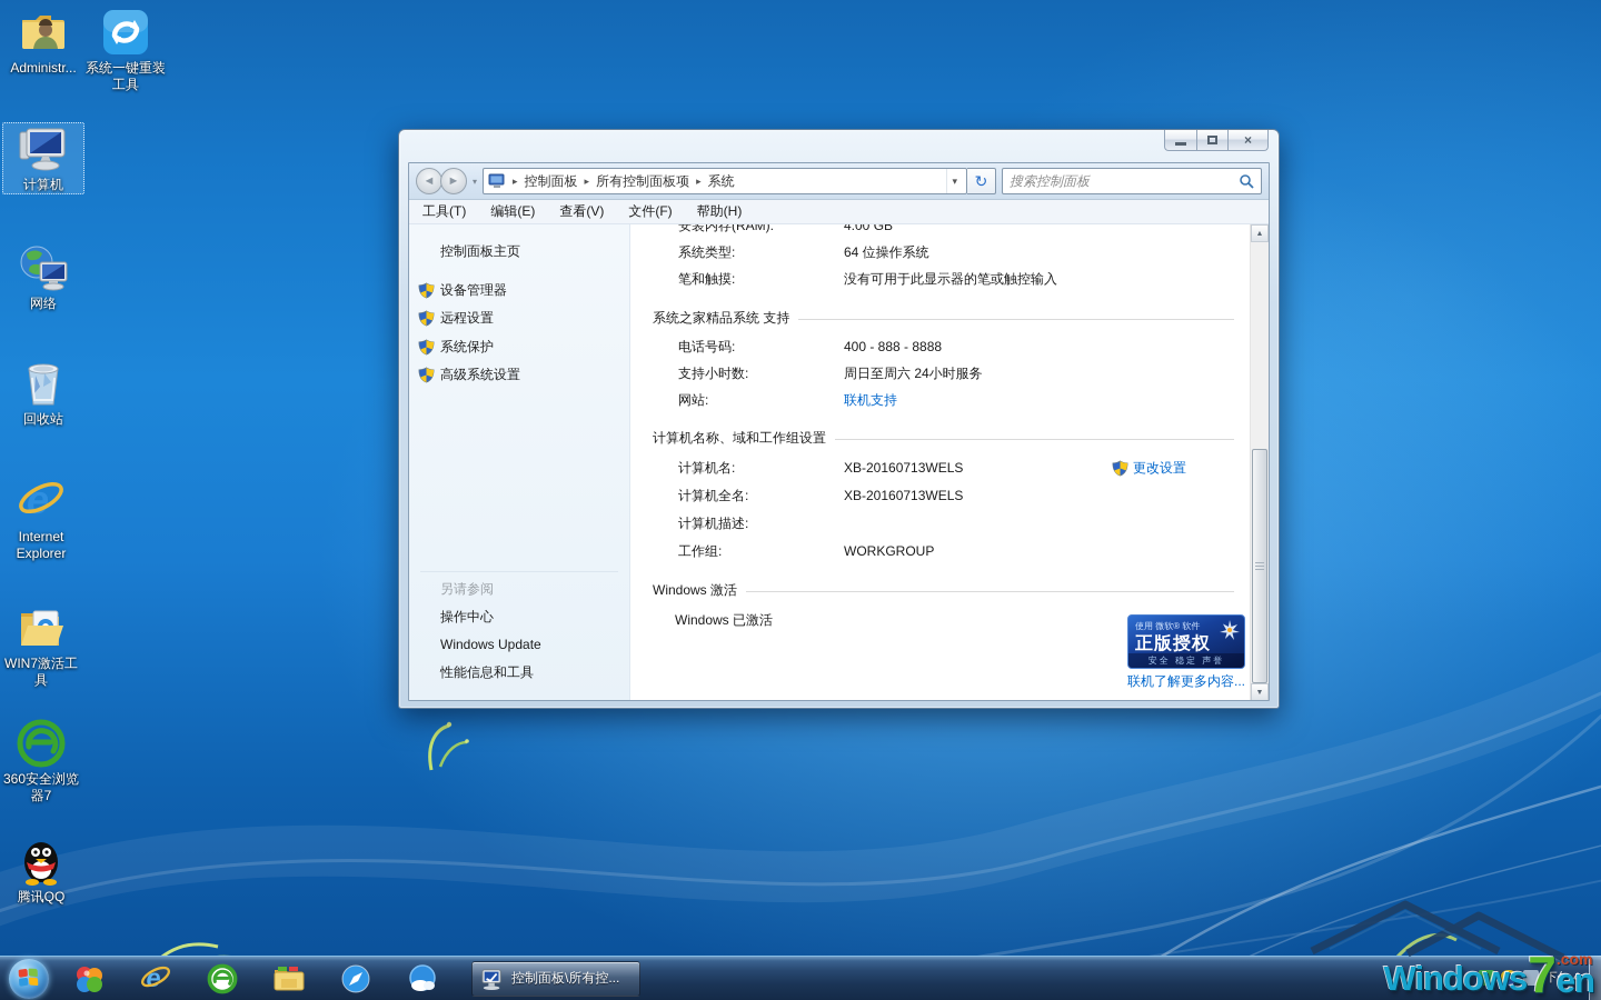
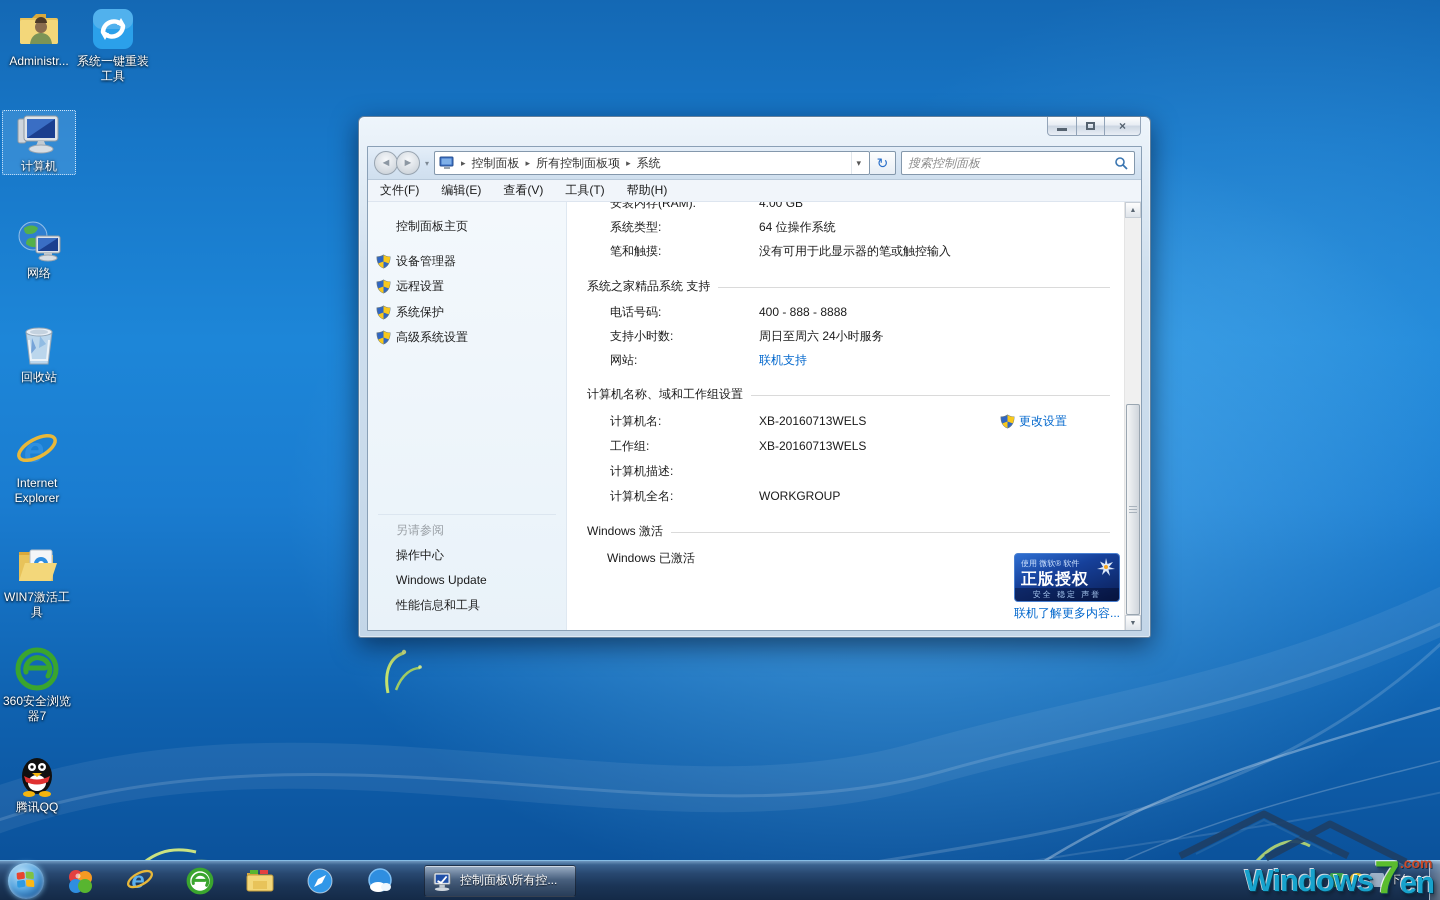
  Administr...
  系统一键重装工具
  计算机
  网络
  回收站
  e
  Internet Explorer
  WIN7激活工具
  360安全浏览器7
  腾讯QQ
  ×
  ◄
  ►
  ▾
  ▸
  控制面板
  ▸
  所有控制面板项
  ▸
  系统
  ▾
  ↻
  搜索控制面板
- 工具(T)
+ 文件(F)
  编辑(E)
  查看(V)
- 文件(F)
+ 工具(T)
  帮助(H)
  控制面板主页
  设备管理器
  远程设置
  系统保护
  高级系统设置
  另请参阅
  操作中心
  Windows Update
  性能信息和工具
  安装内存(RAM):
  4.00 GB
  系统类型:
  64 位操作系统
  笔和触摸:
  没有可用于此显示器的笔或触控输入
  系统之家精品系统 支持
  电话号码:
  400 - 888 - 8888
  支持小时数:
  周日至周六 24小时服务
  网站:
  联机支持
  计算机名称、域和工作组设置
  计算机名:
  XB-20160713WELS
  更改设置
- 计算机全名:
+ 工作组:
  XB-20160713WELS
  计算机描述:
- 工作组:
+ 计算机全名:
  WORKGROUP
  Windows 激活
  Windows 已激活
  使用 微软® 软件
  正版授权
  安全 稳定 声誉
  联机了解更多内容...
  e
  控制面板\所有控...
  下午 4:
  Windows
  7
  .com
  en
